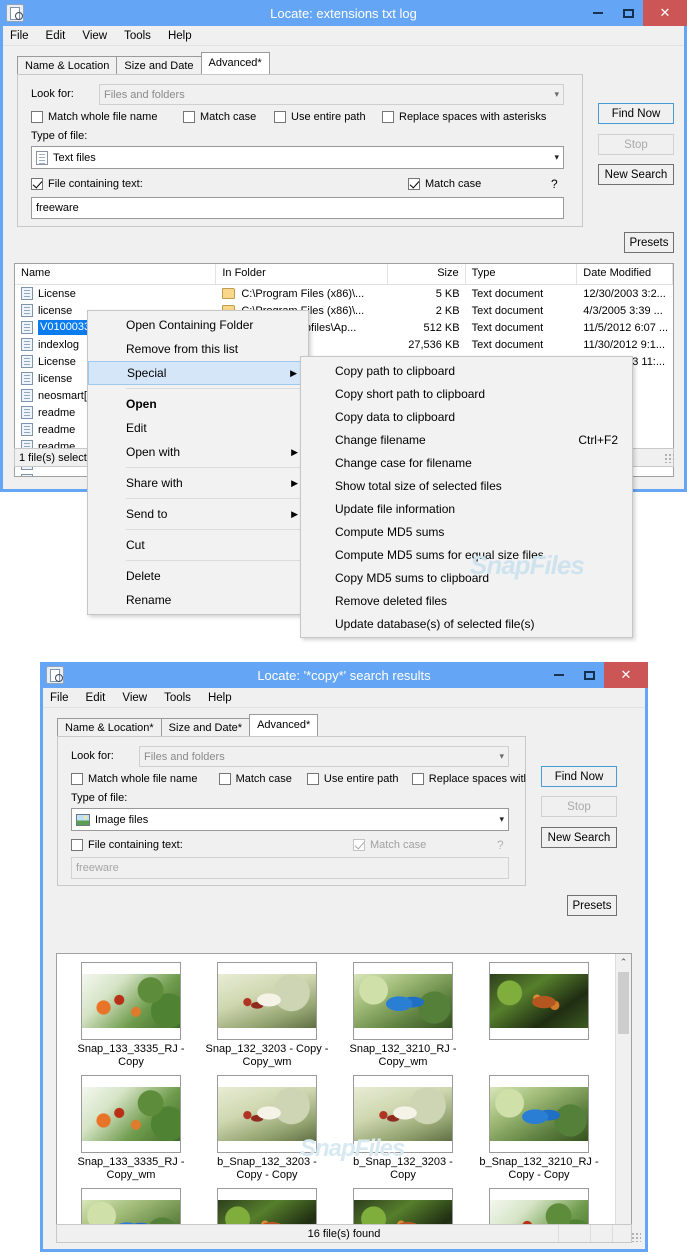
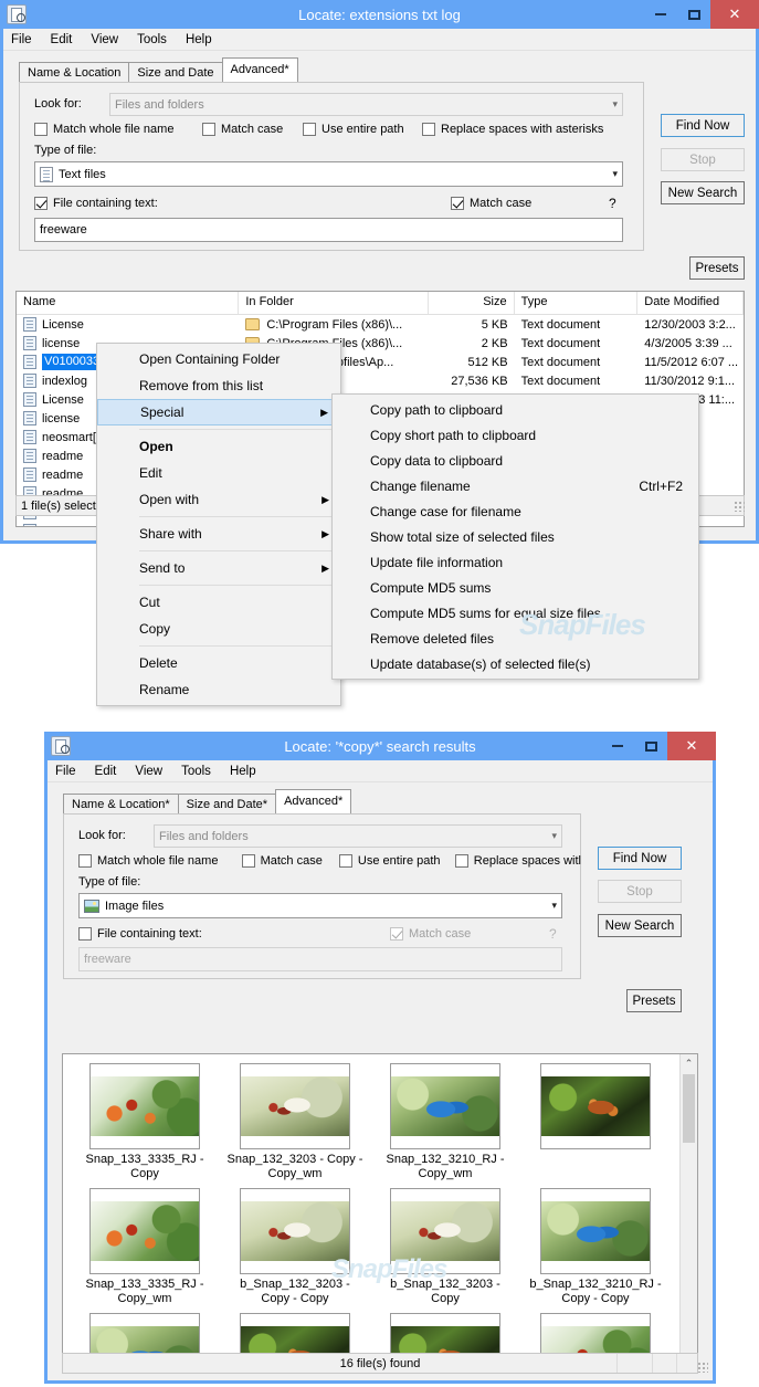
  Locate: extensions txt log
  ✕
  File
  Edit
  View
  Tools
  Help
  Name & Location
  Size and Date
  Advanced*
  Look for:
  Files and folders
  ▾
  Match whole file name
  Match case
  Use entire path
  Replace spaces with asterisks
  Type of file:
  Text files
  ▾
  File containing text:
  Match case
  ?
  freeware
  Find Now
  Stop
  New Search
  Presets
  Name
  In Folder
  Size
  Type
  Date Modified
  License
  C:\Program Files (x86)\...
  5 KB
  Text document
  12/30/2003 3:2...
  license
  2 KB
  Text document
  4/3/2005 3:39 ...
  V010003
  512 KB
  Text document
  11/5/2012 6:07 ...
  indexlog
  27,536 KB
  Text document
  11/30/2012 9:1...
  License
  license
  neosmart[
  readme
  readme
  readme
  1 file(s) select
  Open Containing Folder
  Remove from this list
  Special
  ▶
  Open
  Edit
  Open with
  ▶
  Share with
  ▶
  Send to
  ▶
  Cut
+ Copy
  Delete
  Rename
  Copy path to clipboard
  Copy short path to clipboard
  Copy data to clipboard
  Change filename
  Ctrl+F2
  Change case for filename
  Show total size of selected files
  Update file information
  Compute MD5 sums
  Compute MD5 sums for equal size files
- Copy MD5 sums to clipboard
  Remove deleted files
  Update database(s) of selected file(s)
  SnapFiles
  Locate: '*copy*' search results
  ✕
  File
  Edit
  View
  Tools
  Help
  Name & Location*
  Size and Date*
  Advanced*
  Look for:
  Files and folders
  ▾
  Match whole file name
  Match case
  Use entire path
  Replace spaces witl
  Type of file:
  Image files
  ▾
  File containing text:
  Match case
  ?
  freeware
  Find Now
  Stop
  New Search
  Presets
  Snap_133_3335_RJ - Copy
  Snap_132_3203 - Copy - Copy_wm
  Snap_132_3210_RJ - Copy_wm
  Snap_133_3335_RJ - Copy_wm
  b_Snap_132_3203 - Copy - Copy
  b_Snap_132_3203 - Copy
  b_Snap_132_3210_RJ - Copy - Copy
  ⌃
  16 file(s) found
  SnapFiles
